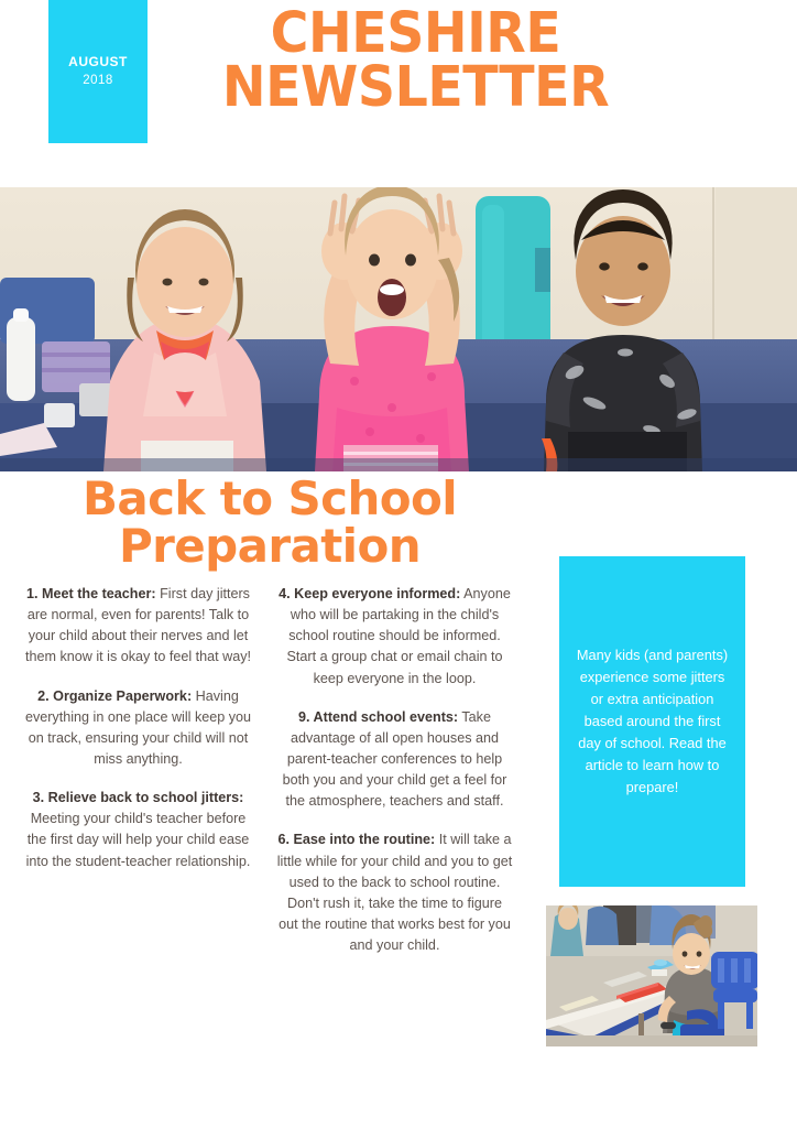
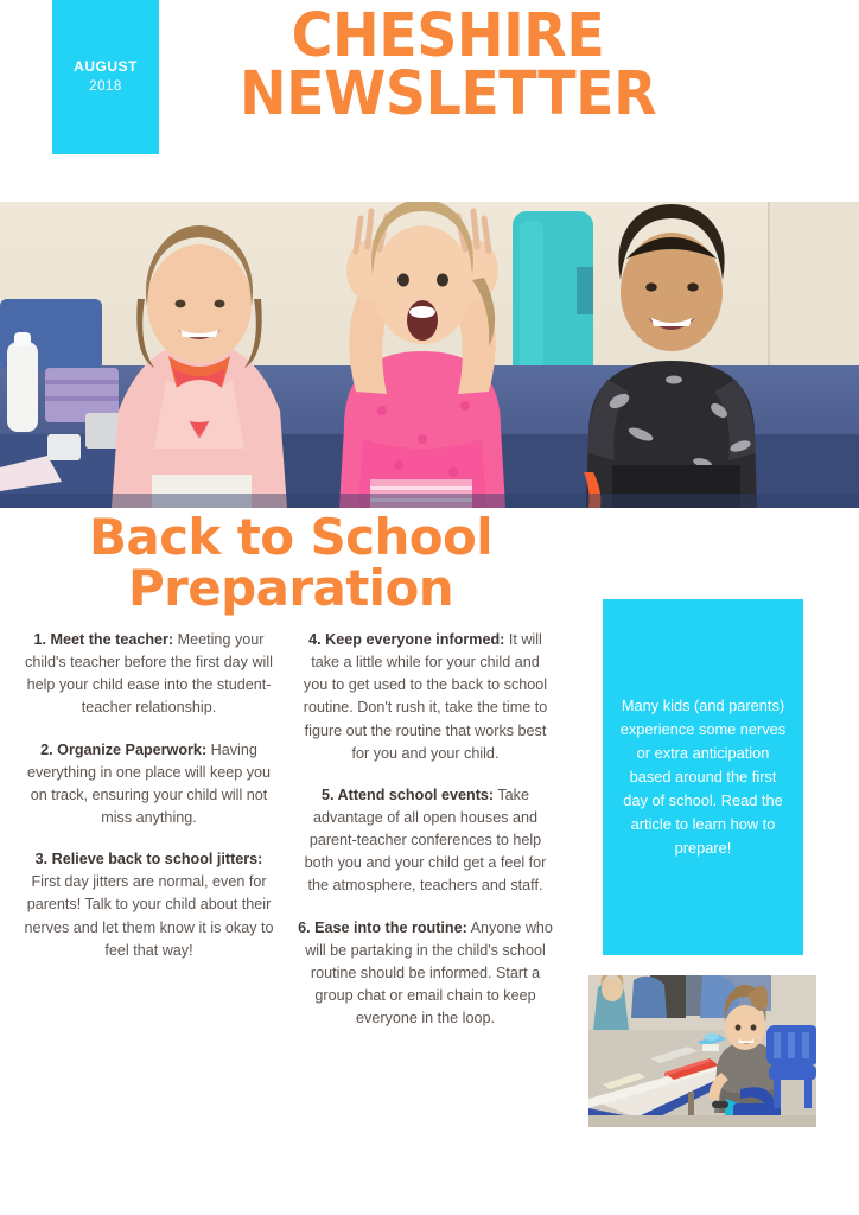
  AUGUST
  2018
  CHESHIRE
  NEWSLETTER
  Back to School
  Preparation
- 1. Meet the teacher: First day jitters are normal, even for parents! Talk to your child about their nerves and let them know it is okay to feel that way!
+ 1. Meet the teacher: Meeting your child's teacher before the first day will help your child ease into the student-teacher relationship.
  2. Organize Paperwork: Having everything in one place will keep you on track, ensuring your child will not miss anything.
- 3. Relieve back to school jitters: Meeting your child's teacher before the first day will help your child ease into the student-teacher relationship.
+ 3. Relieve back to school jitters: First day jitters are normal, even for parents! Talk to your child about their nerves and let them know it is okay to feel that way!
- 4. Keep everyone informed: Anyone who will be partaking in the child's school routine should be informed. Start a group chat or email chain to keep everyone in the loop.
+ 4. Keep everyone informed: It will take a little while for your child and you to get used to the back to school routine. Don't rush it, take the time to figure out the routine that works best for you and your child.
- 9. Attend school events: Take advantage of all open houses and parent-teacher conferences to help both you and your child get a feel for the atmosphere, teachers and staff.
+ 5. Attend school events: Take advantage of all open houses and parent-teacher conferences to help both you and your child get a feel for the atmosphere, teachers and staff.
- 6. Ease into the routine: It will take a little while for your child and you to get used to the back to school routine. Don't rush it, take the time to figure out the routine that works best for you and your child.
+ 6. Ease into the routine: Anyone who will be partaking in the child's school routine should be informed. Start a group chat or email chain to keep everyone in the loop.
- Many kids (and parents) experience some jitters or extra anticipation based around the first day of school. Read the article to learn how to prepare!
+ Many kids (and parents) experience some nerves or extra anticipation based around the first day of school. Read the article to learn how to prepare!
